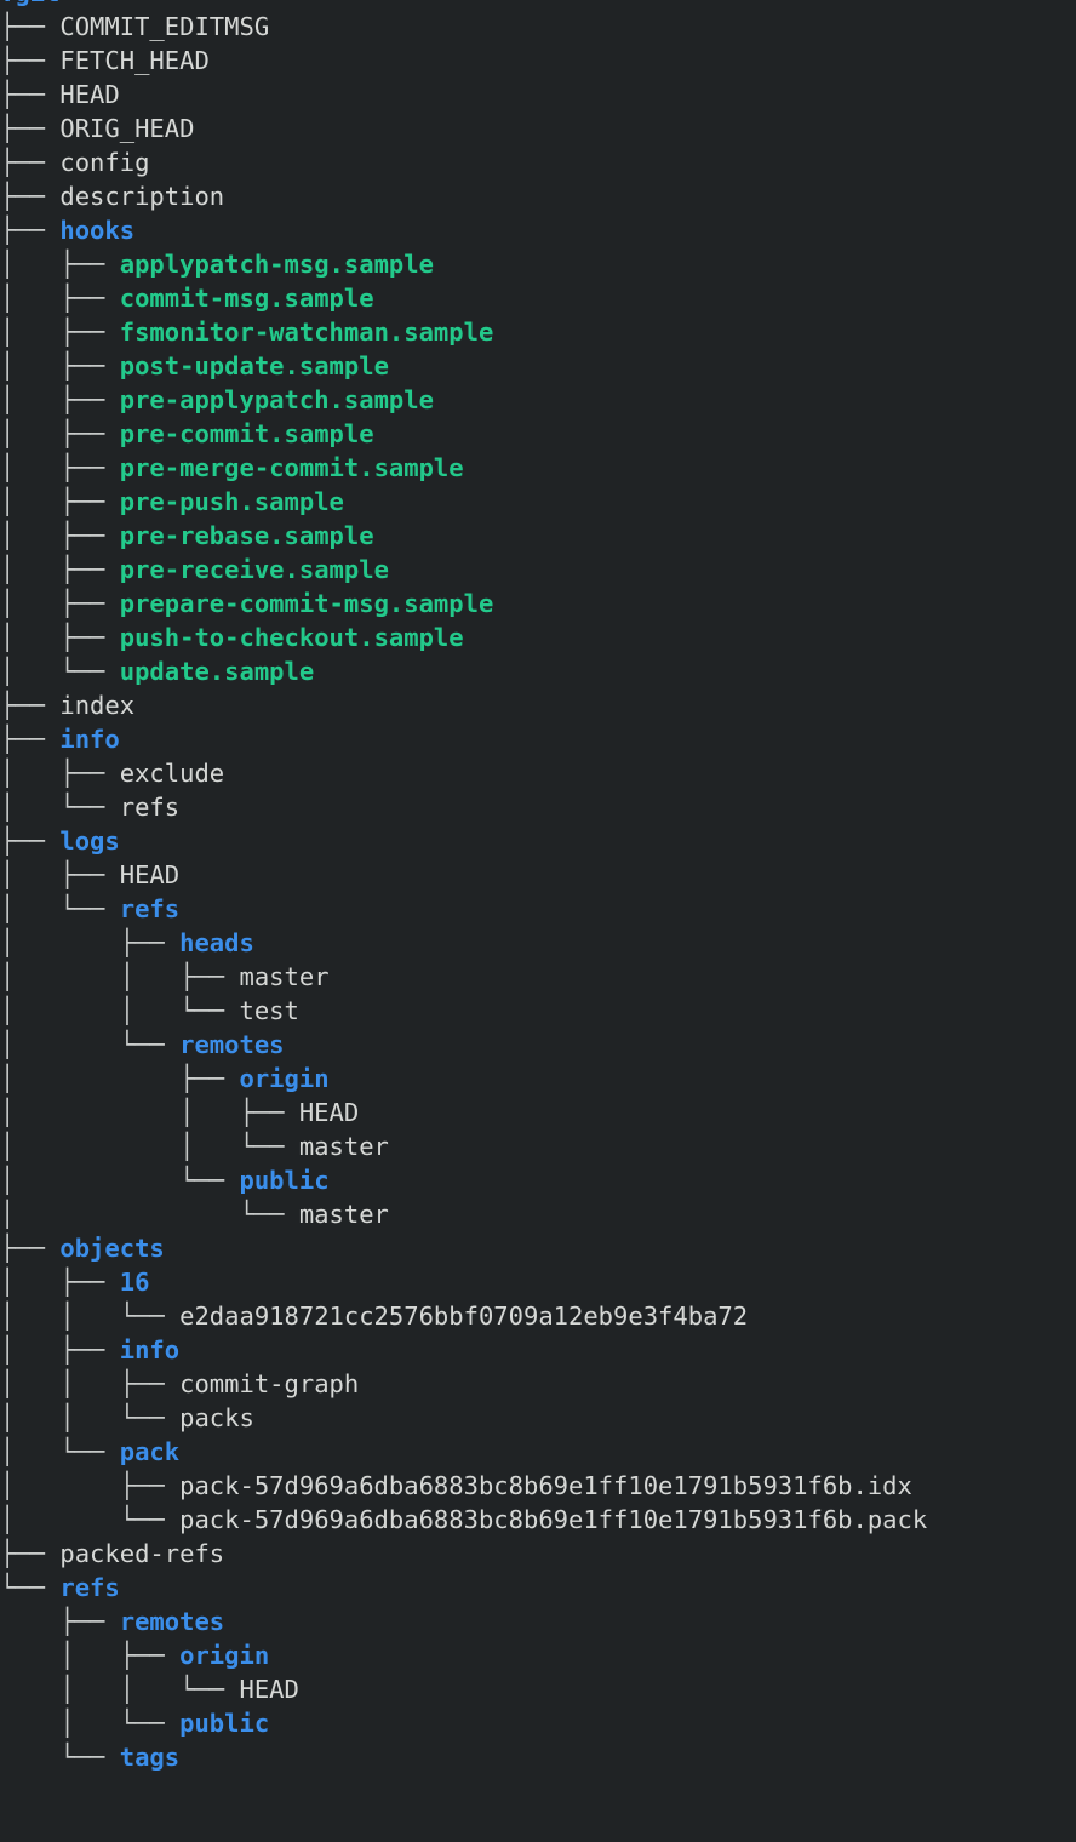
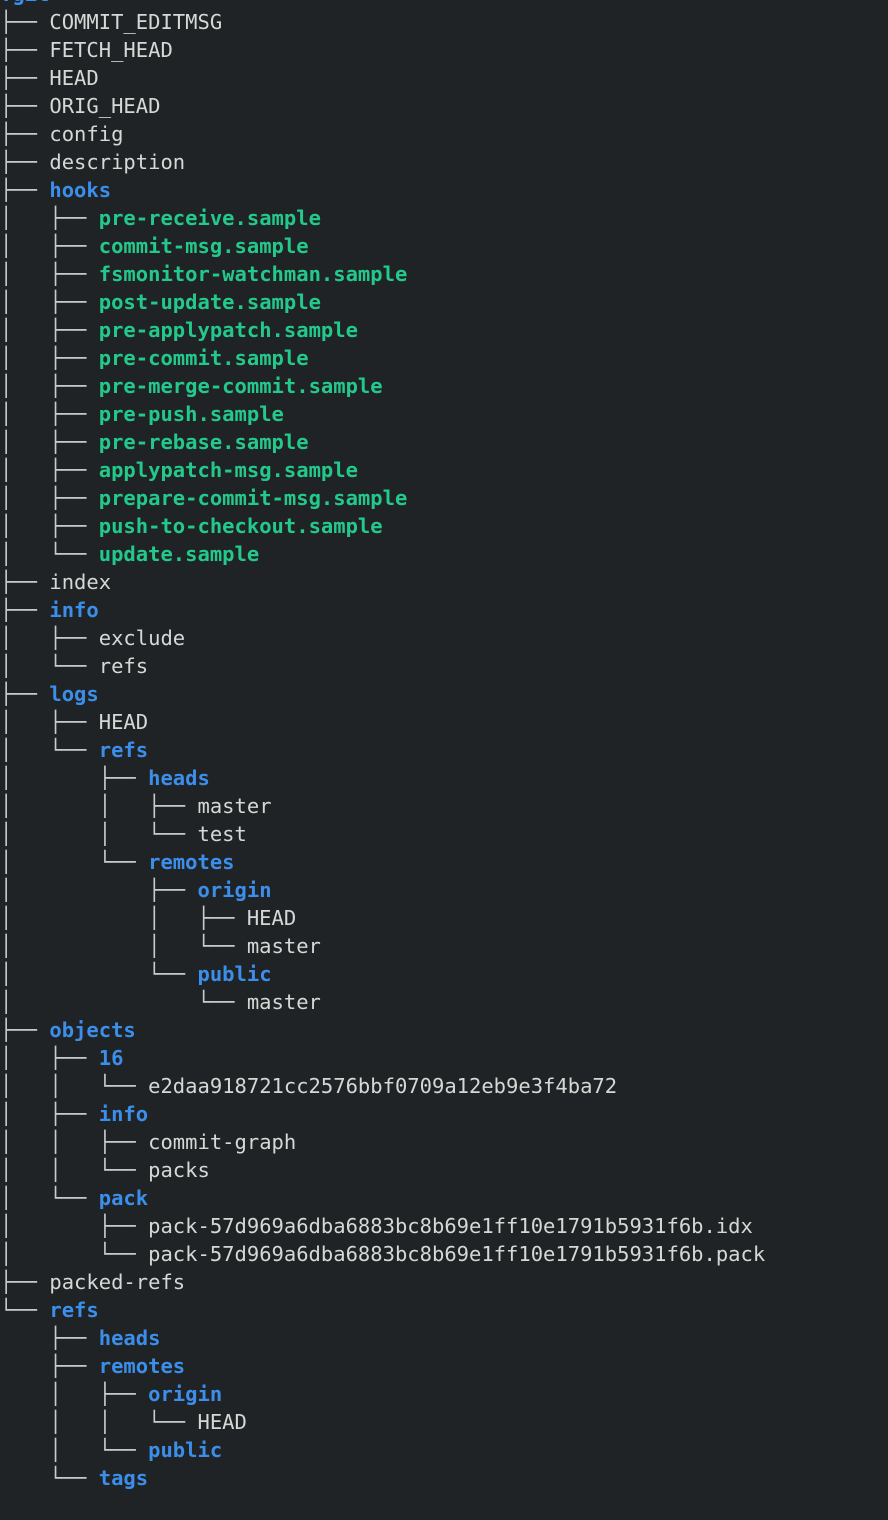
  ├── COMMIT_EDITMSG
  ├── FETCH_HEAD
  ├── HEAD
  ├── ORIG_HEAD
  ├── config
  ├── description
  ├── hooks
- │ ├── applypatch-msg.sample
+ │ ├── pre-receive.sample
  │ ├── commit-msg.sample
  │ ├── fsmonitor-watchman.sample
  │ ├── post-update.sample
  │ ├── pre-applypatch.sample
  │ ├── pre-commit.sample
  │ ├── pre-merge-commit.sample
  │ ├── pre-push.sample
  │ ├── pre-rebase.sample
- │ ├── pre-receive.sample
+ │ ├── applypatch-msg.sample
  │ ├── prepare-commit-msg.sample
  │ ├── push-to-checkout.sample
  │ └── update.sample
  ├── index
  ├── info
  │ ├── exclude
  │ └── refs
  ├── logs
  │ ├── HEAD
  │ └── refs
  │ ├── heads
  │ │ ├── master
  │ │ └── test
  │ └── remotes
  │ ├── origin
  │ │ ├── HEAD
  │ │ └── master
  │ └── public
  │ └── master
  ├── objects
  │ ├── 16
  │ │ └── e2daa918721cc2576bbf0709a12eb9e3f4ba72
  │ ├── info
  │ │ ├── commit-graph
  │ │ └── packs
  │ └── pack
  │ ├── pack-57d969a6dba6883bc8b69e1ff10e1791b5931f6b.idx
  │ └── pack-57d969a6dba6883bc8b69e1ff10e1791b5931f6b.pack
  ├── packed-refs
  └── refs
+ ├── heads
  ├── remotes
  │ ├── origin
  │ │ └── HEAD
  │ └── public
  └── tags
